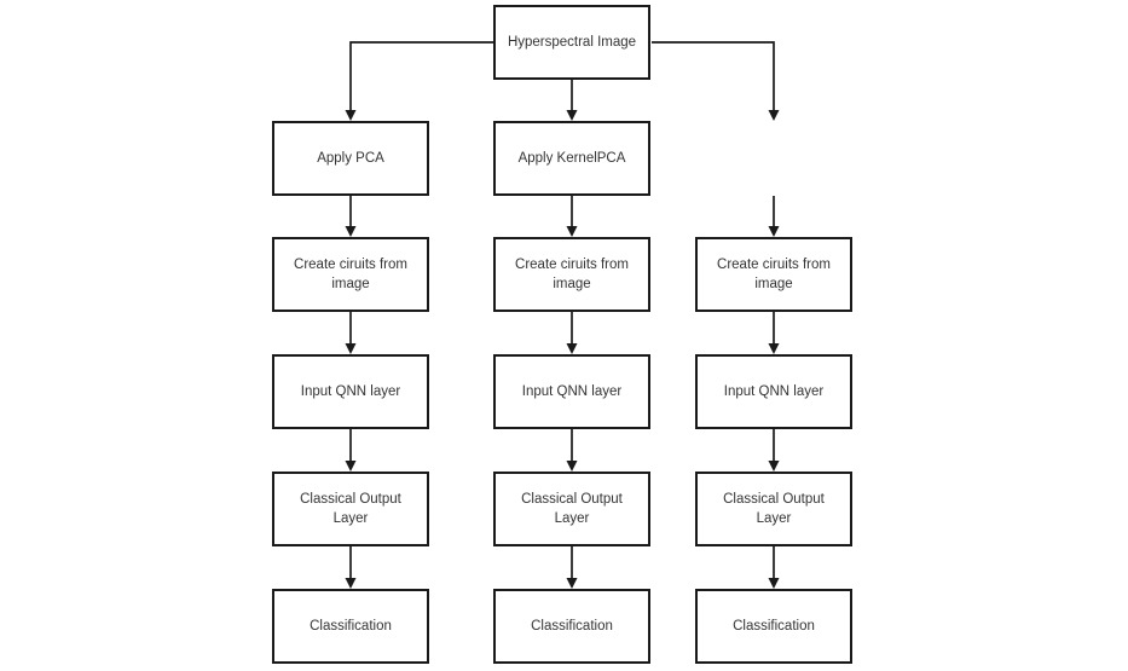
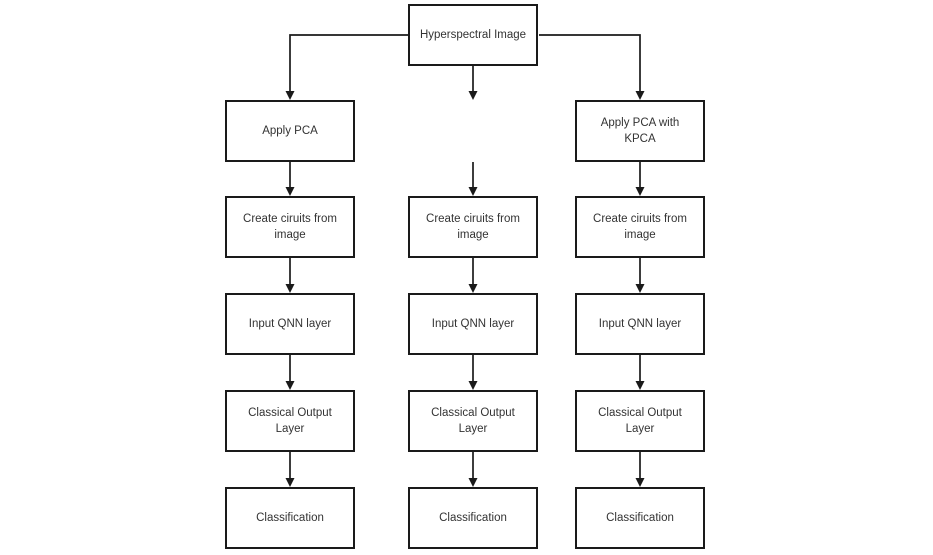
  Hyperspectral Image
  Apply PCA
  Create ciruits from image
  Input QNN layer
  Classical Output Layer
  Classification
- Apply KernelPCA
  Create ciruits from image
  Input QNN layer
  Classical Output Layer
  Classification
+ Apply PCA with KPCA
  Create ciruits from image
  Input QNN layer
  Classical Output Layer
  Classification
